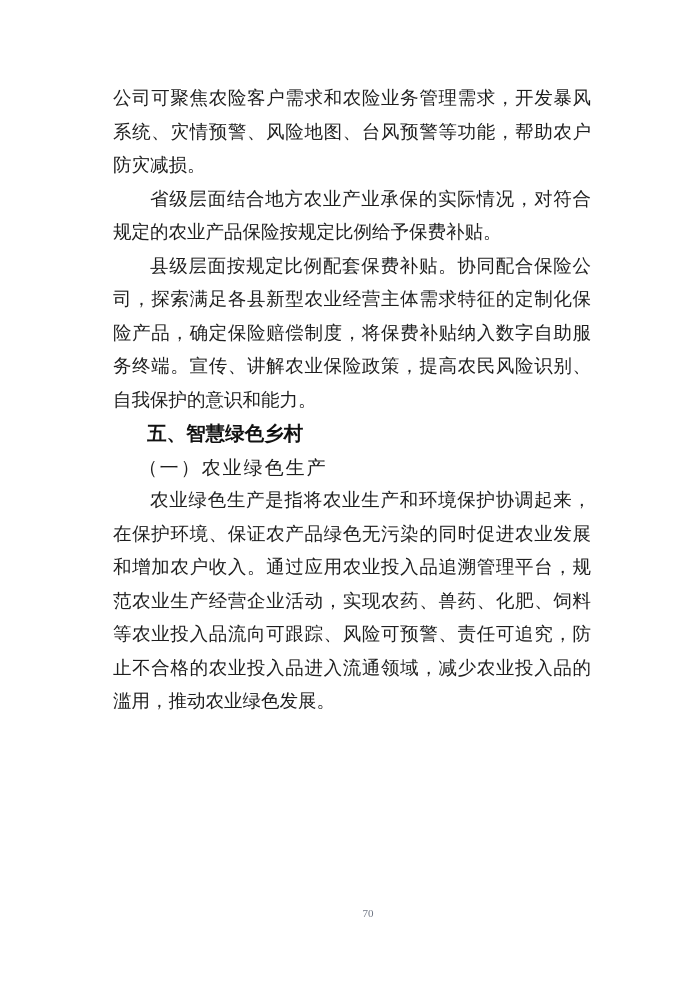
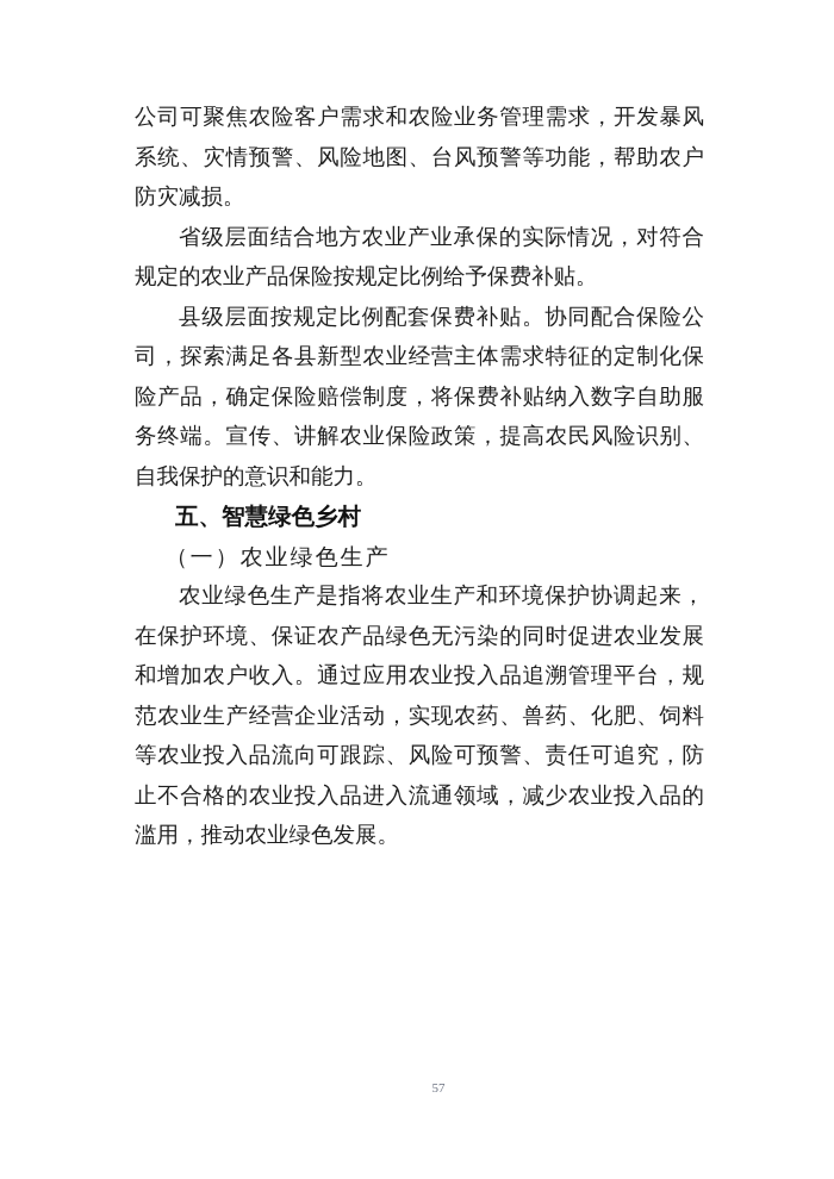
  公司可聚焦农险客户需求和农险业务管理需求，开发暴风系统、灾情预警、风险地图、台风预警等功能，帮助农户防灾减损。
  省级层面结合地方农业产业承保的实际情况，对符合规定的农业产品保险按规定比例给予保费补贴。
  县级层面按规定比例配套保费补贴。协同配合保险公司，探索满足各县新型农业经营主体需求特征的定制化保险产品，确定保险赔偿制度，将保费补贴纳入数字自助服务终端。宣传、讲解农业保险政策，提高农民风险识别、自我保护的意识和能力。
  五、智慧绿色乡村
  （一）农业绿色生产
  农业绿色生产是指将农业生产和环境保护协调起来，在保护环境、保证农产品绿色无污染的同时促进农业发展和增加农户收入。通过应用农业投入品追溯管理平台，规范农业生产经营企业活动，实现农药、兽药、化肥、饲料等农业投入品流向可跟踪、风险可预警、责任可追究，防止不合格的农业投入品进入流通领域，减少农业投入品的滥用，推动农业绿色发展。
- 70
+ 57
